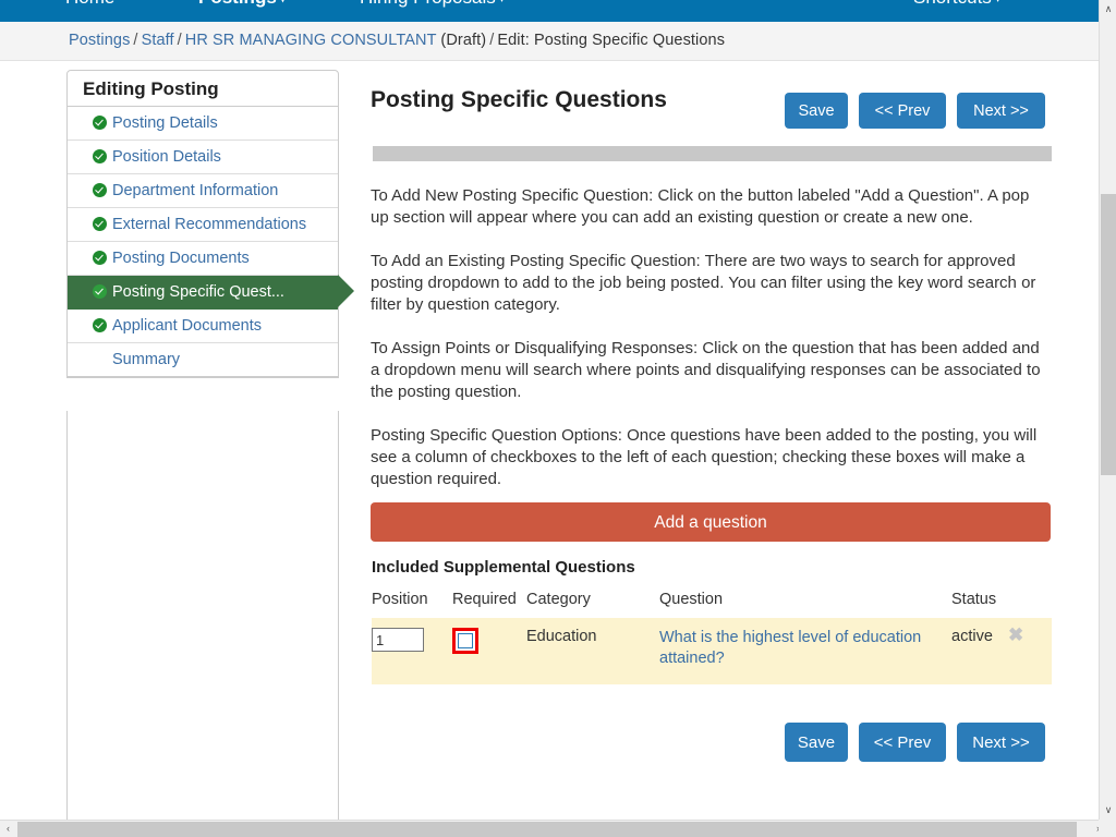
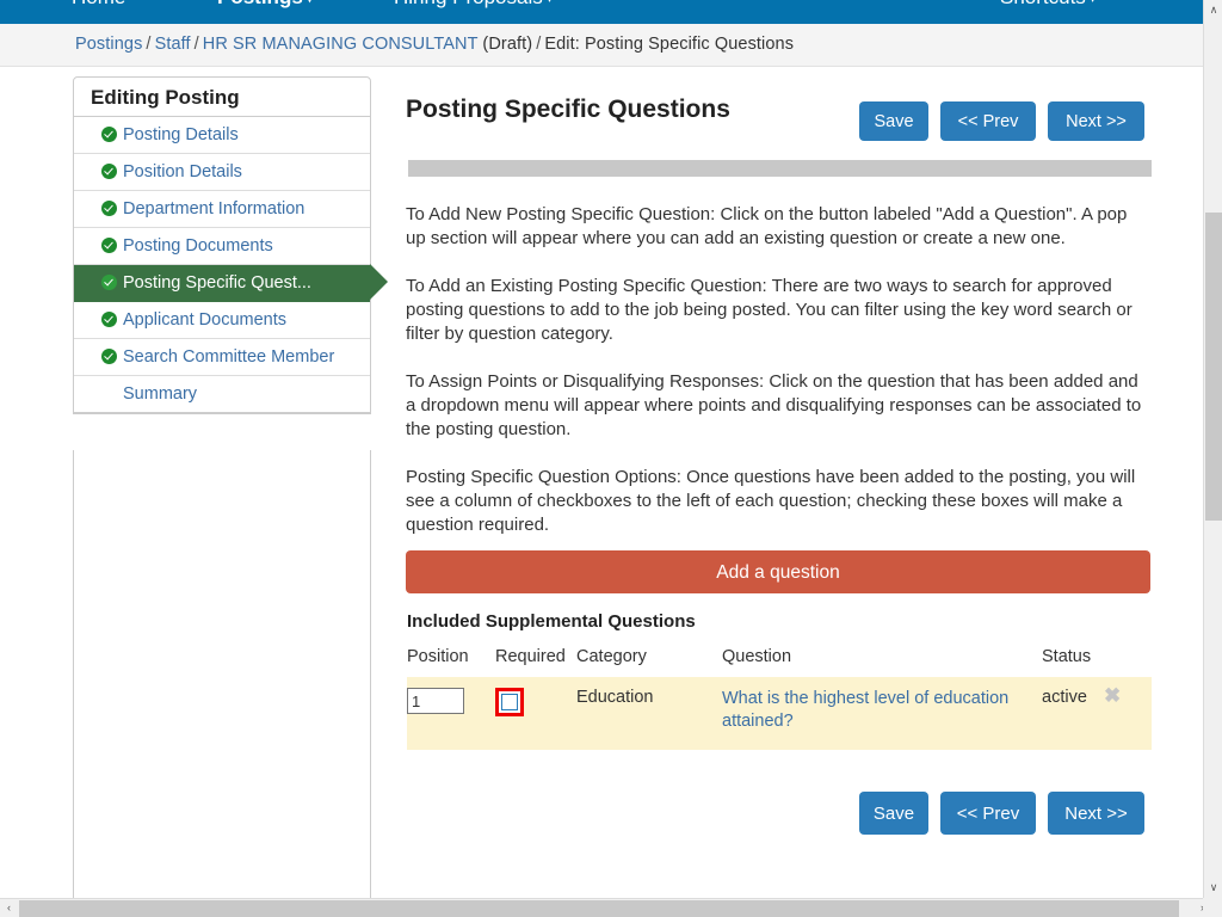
  Postings / Staff / HR SR MANAGING CONSULTANT (Draft) / Edit: Posting Specific Questions
  Editing Posting
  Posting Details
  Position Details
  Department Information
- External Recommendations
  Posting Documents
  Posting Specific Quest...
  Applicant Documents
+ Search Committee Member
  Summary
  Posting Specific Questions
  Save
  << Prev
  Next >>
  To Add New Posting Specific Question: Click on the button labeled "Add a Question". A pop up section will appear where you can add an existing question or create a new one.
- To Add an Existing Posting Specific Question: There are two ways to search for approved posting dropdown to add to the job being posted. You can filter using the key word search or filter by question category.
+ To Add an Existing Posting Specific Question: There are two ways to search for approved posting questions to add to the job being posted. You can filter using the key word search or filter by question category.
- To Assign Points or Disqualifying Responses: Click on the question that has been added and a dropdown menu will search where points and disqualifying responses can be associated to the posting question.
+ To Assign Points or Disqualifying Responses: Click on the question that has been added and a dropdown menu will appear where points and disqualifying responses can be associated to the posting question.
  Posting Specific Question Options: Once questions have been added to the posting, you will see a column of checkboxes to the left of each question; checking these boxes will make a question required.
  Add a question
  Included Supplemental Questions
  Position	Required	Category	Question	Status
  1		Education	What is the highest level of education attained?	active	✖
  Save
  << Prev
  Next >>
  ∧
  ∨
  ‹
